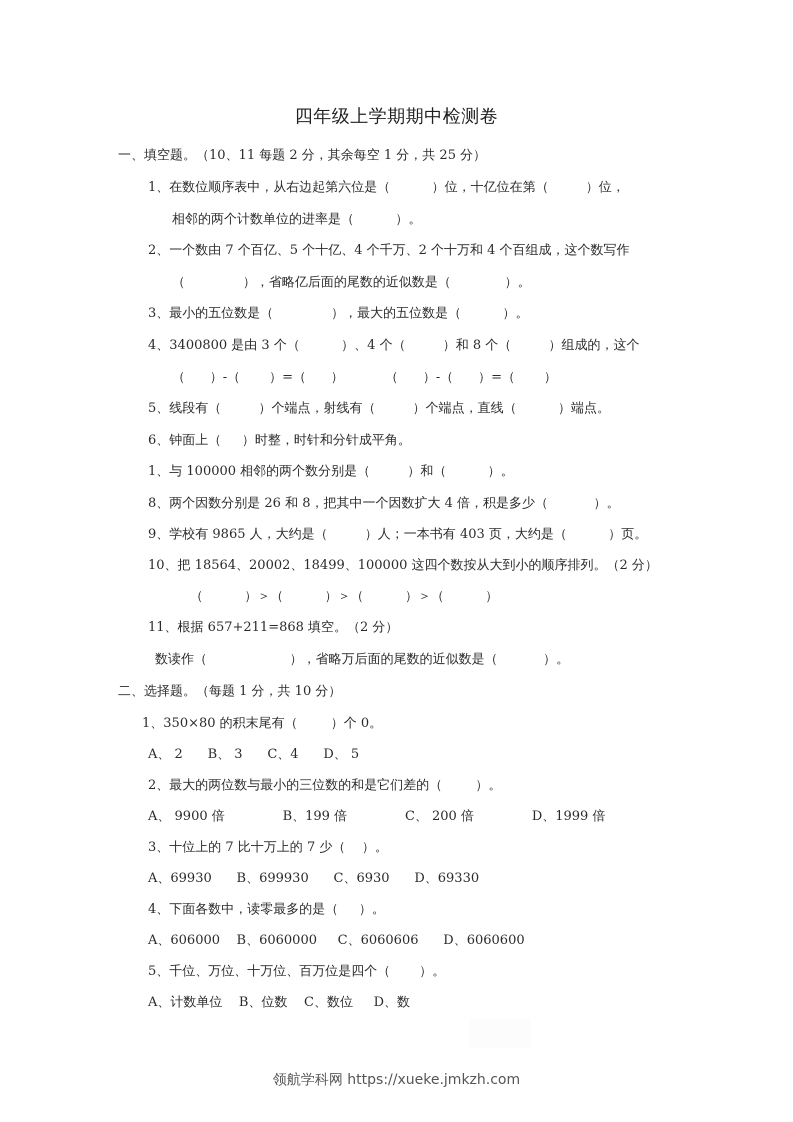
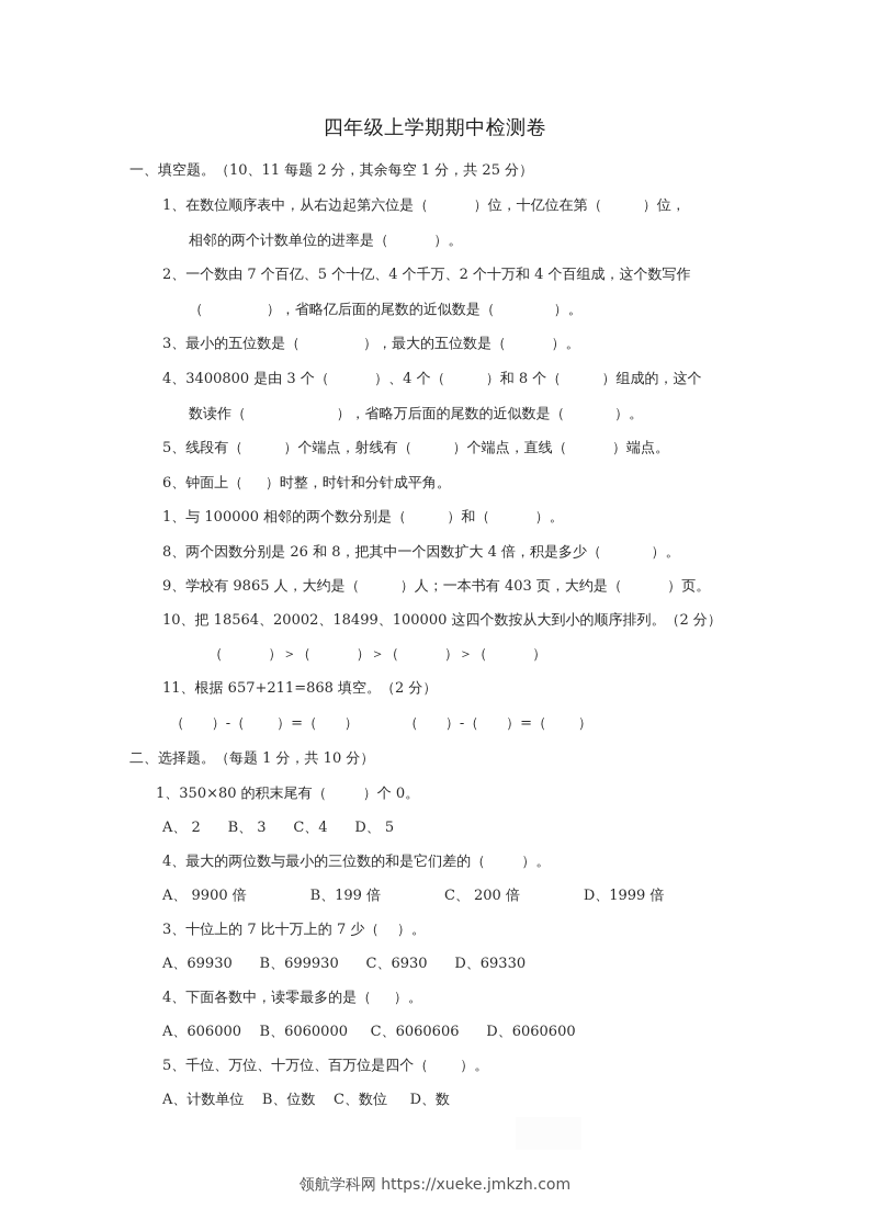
  四年级上学期期中检测卷
  一、填空题。（10、11 每题 2 分，其余每空 1 分，共 25 分）
  1、在数位顺序表中，从右边起第六位是（ ）位，十亿位在第（ ）位，
  相邻的两个计数单位的进率是（ ）。
  2、一个数由 7 个百亿、5 个十亿、4 个千万、2 个十万和 4 个百组成，这个数写作
  （ ），省略亿后面的尾数的近似数是（ ）。
  3、最小的五位数是（ ），最大的五位数是（ ）。
  4、3400800 是由 3 个（ ）、4 个（ ）和 8 个（ ）组成的，这个
- （ ）-（ ）=（ ） （ ）-（ ）=（ ）
+ 数读作（ ），省略万后面的尾数的近似数是（ ）。
  5、线段有（ ）个端点，射线有（ ）个端点，直线（ ）端点。
  6、钟面上（ ）时整，时针和分针成平角。
  1、与 100000 相邻的两个数分别是（ ）和（ ）。
  8、两个因数分别是 26 和 8，把其中一个因数扩大 4 倍，积是多少（ ）。
  9、学校有 9865 人，大约是（ ）人；一本书有 403 页，大约是（ ）页。
  10、把 18564、20002、18499、100000 这四个数按从大到小的顺序排列。（2 分）
  （ ）＞（ ）＞（ ）＞（ ）
  11、根据 657+211=868 填空。（2 分）
- 数读作（ ），省略万后面的尾数的近似数是（ ）。
+ （ ）-（ ）=（ ） （ ）-（ ）=（ ）
  二、选择题。（每题 1 分，共 10 分）
  1、350×80 的积末尾有（ ）个 0。
  A、 2 B、 3 C、4 D、 5
- 2、最大的两位数与最小的三位数的和是它们差的（ ）。
+ 4、最大的两位数与最小的三位数的和是它们差的（ ）。
  A、 9900 倍 B、199 倍 C、 200 倍 D、1999 倍
  3、十位上的 7 比十万上的 7 少（ ）。
  A、69930 B、699930 C、6930 D、69330
  4、下面各数中，读零最多的是（ ）。
  A、606000 B、6060000 C、6060606 D、6060600
  5、千位、万位、十万位、百万位是四个（ ）。
  A、计数单位 B、位数 C、数位 D、数
  领航学科网 https://xueke.jmkzh.com
